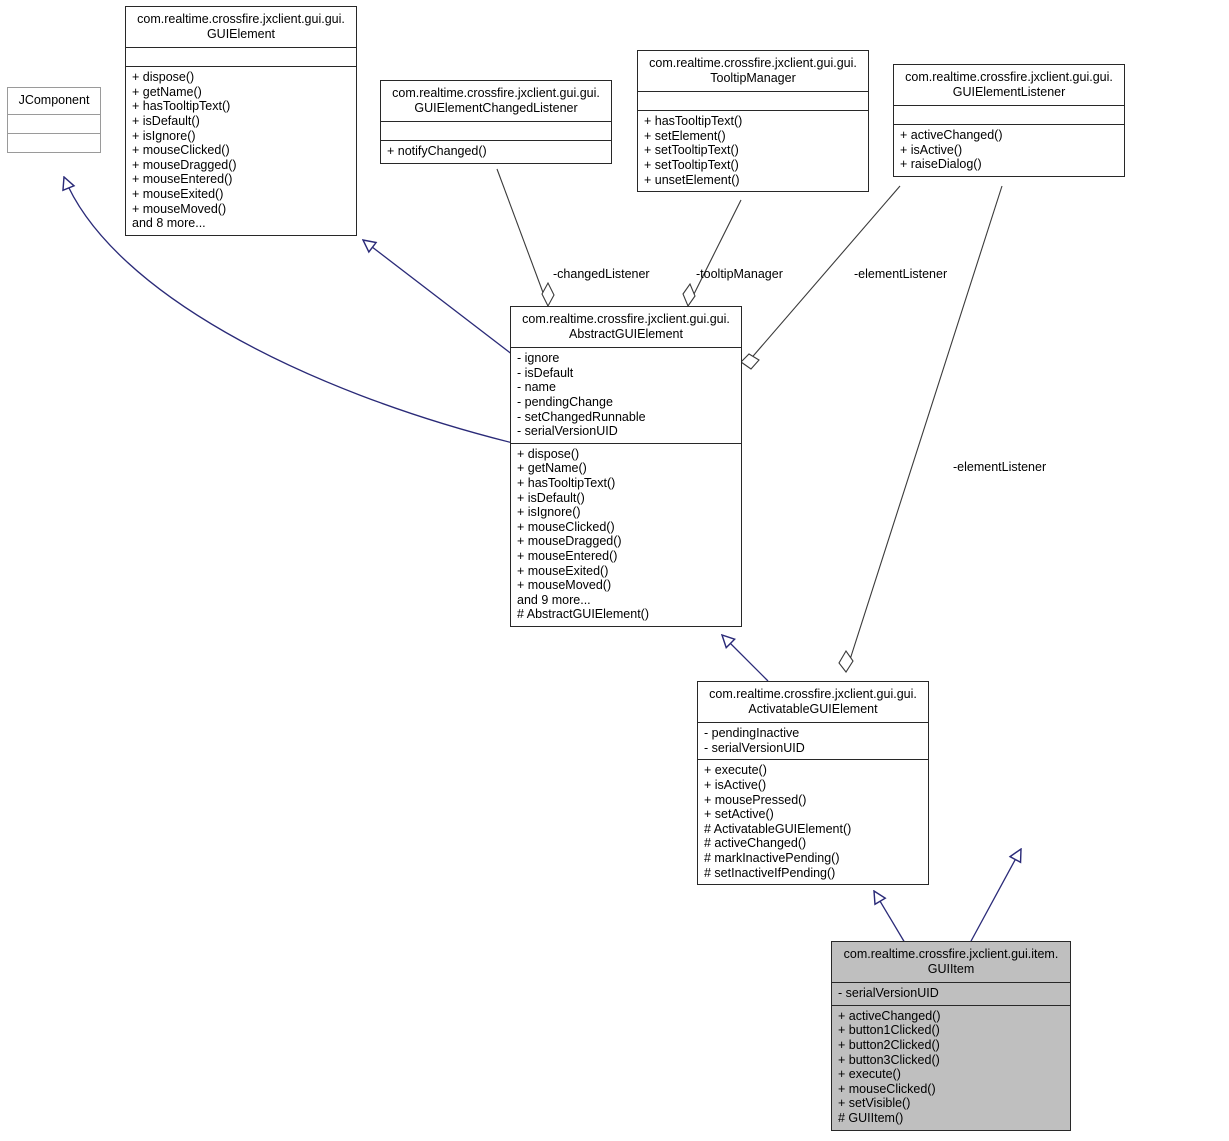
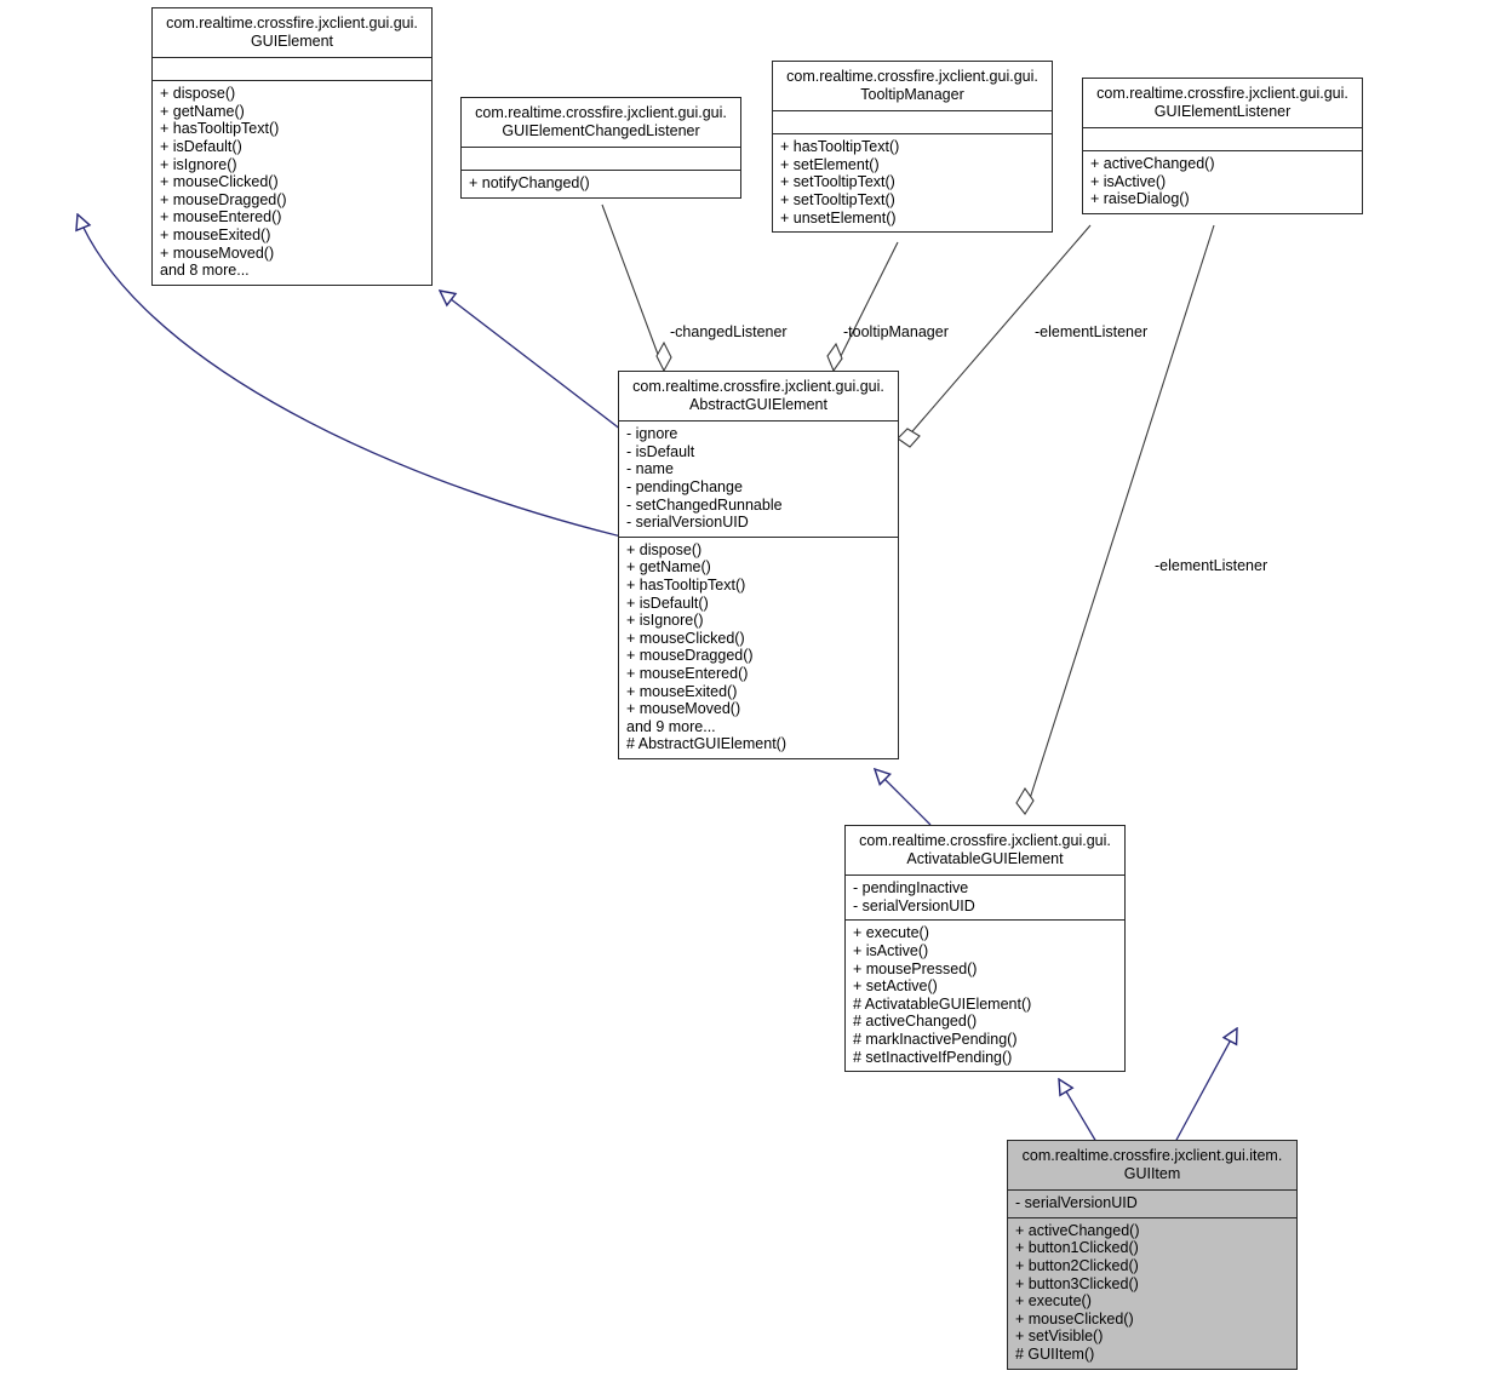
- JComponent
  com.realtime.crossfire.jxclient.gui.gui.
  GUIElement
  + dispose()
  + getName()
  + hasTooltipText()
  + isDefault()
  + isIgnore()
  + mouseClicked()
  + mouseDragged()
  + mouseEntered()
  + mouseExited()
  + mouseMoved()
  and 8 more...
  com.realtime.crossfire.jxclient.gui.gui.
  GUIElementChangedListener
  + notifyChanged()
  com.realtime.crossfire.jxclient.gui.gui.
  TooltipManager
  + hasTooltipText()
  + setElement()
  + setTooltipText()
  + setTooltipText()
  + unsetElement()
  com.realtime.crossfire.jxclient.gui.gui.
  GUIElementListener
  + activeChanged()
  + isActive()
  + raiseDialog()
  com.realtime.crossfire.jxclient.gui.gui.
  AbstractGUIElement
  - ignore
  - isDefault
  - name
  - pendingChange
  - setChangedRunnable
  - serialVersionUID
  + dispose()
  + getName()
  + hasTooltipText()
  + isDefault()
  + isIgnore()
  + mouseClicked()
  + mouseDragged()
  + mouseEntered()
  + mouseExited()
  + mouseMoved()
  and 9 more...
  # AbstractGUIElement()
  com.realtime.crossfire.jxclient.gui.gui.
  ActivatableGUIElement
  - pendingInactive
  - serialVersionUID
  + execute()
  + isActive()
  + mousePressed()
  + setActive()
  # ActivatableGUIElement()
  # activeChanged()
  # markInactivePending()
  # setInactiveIfPending()
  com.realtime.crossfire.jxclient.gui.item.
  GUIItem
  - serialVersionUID
  + activeChanged()
  + button1Clicked()
  + button2Clicked()
  + button3Clicked()
  + execute()
  + mouseClicked()
  + setVisible()
  # GUIItem()
  -changedListener
  -tooltipManager
  -elementListener
  -elementListener
